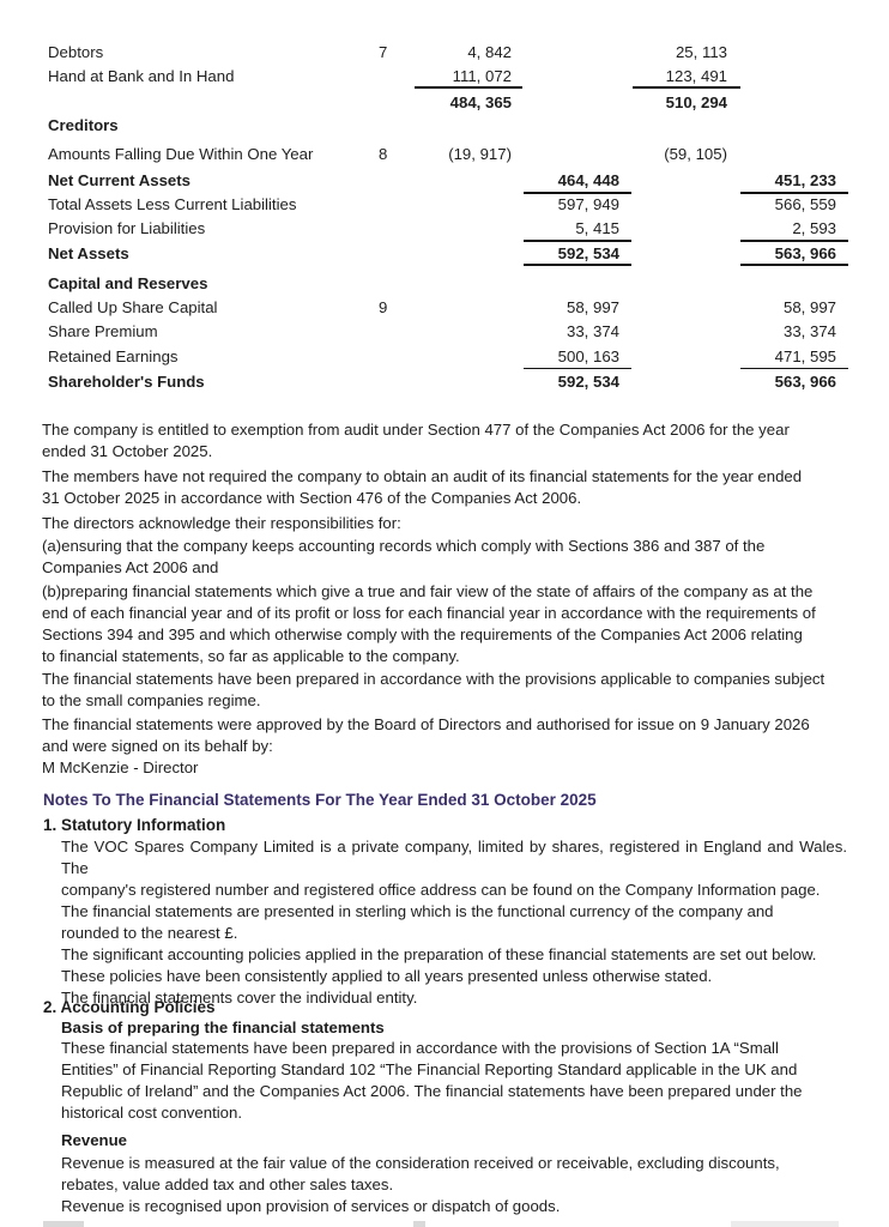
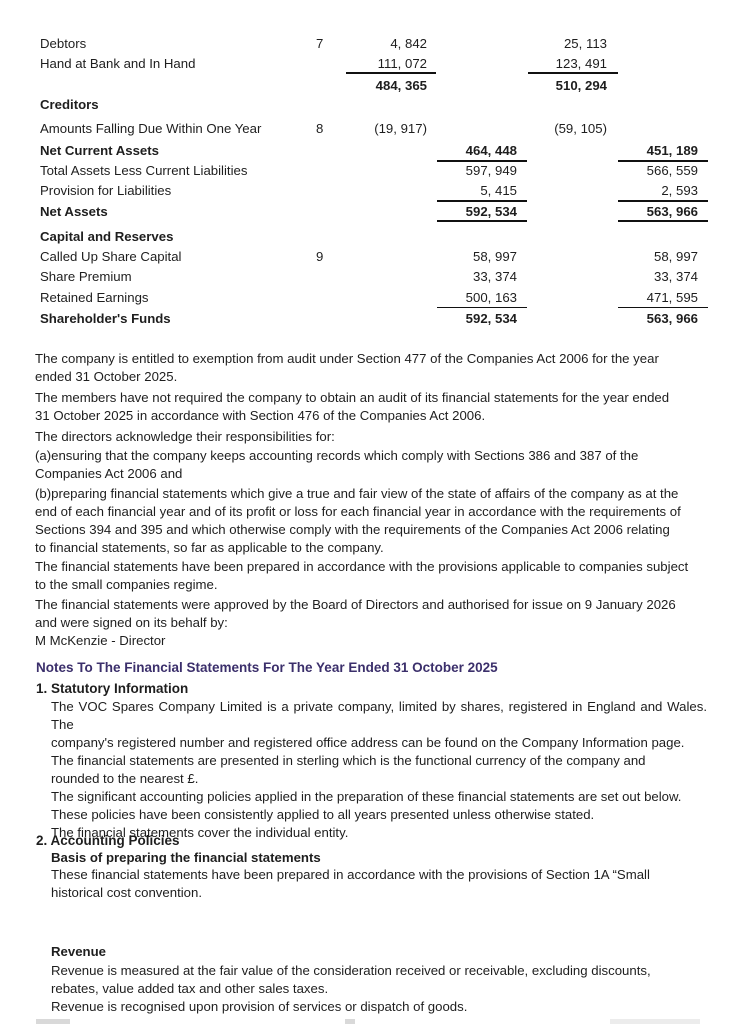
  Debtors
  7
  4, 842
  25, 113
  Hand at Bank and In Hand
  111, 072
  123, 491
  484, 365
  510, 294
  Creditors
  Amounts Falling Due Within One Year
  8
  (19, 917)
  (59, 105)
  Net Current Assets
  464, 448
- 451, 233
+ 451, 189
  Total Assets Less Current Liabilities
  597, 949
  566, 559
  Provision for Liabilities
  5, 415
  2, 593
  Net Assets
  592, 534
  563, 966
  Capital and Reserves
  Called Up Share Capital
  9
  58, 997
  58, 997
  Share Premium
  33, 374
  33, 374
  Retained Earnings
  500, 163
  471, 595
  Shareholder's Funds
  592, 534
  563, 966
  The company is entitled to exemption from audit under Section 477 of the Companies Act 2006 for the year
  ended 31 October 2025.
  The members have not required the company to obtain an audit of its financial statements for the year ended
  31 October 2025 in accordance with Section 476 of the Companies Act 2006.
  The directors acknowledge their responsibilities for:
  (a)ensuring that the company keeps accounting records which comply with Sections 386 and 387 of the
  Companies Act 2006 and
  (b)preparing financial statements which give a true and fair view of the state of affairs of the company as at the
  end of each financial year and of its profit or loss for each financial year in accordance with the requirements of
  Sections 394 and 395 and which otherwise comply with the requirements of the Companies Act 2006 relating
  to financial statements, so far as applicable to the company.
  The financial statements have been prepared in accordance with the provisions applicable to companies subject
  to the small companies regime.
  The financial statements were approved by the Board of Directors and authorised for issue on 9 January 2026
  and were signed on its behalf by:
  M McKenzie - Director
  Notes To The Financial Statements For The Year Ended 31 October 2025
  1. Statutory Information
  The VOC Spares Company Limited is a private company, limited by shares, registered in England and Wales. The
  company's registered number and registered office address can be found on the Company Information page.
  The financial statements are presented in sterling which is the functional currency of the company and
  rounded to the nearest £.
  The significant accounting policies applied in the preparation of these financial statements are set out below.
  These policies have been consistently applied to all years presented unless otherwise stated.
  The financial statements cover the individual entity.
  2. Accounting Policies
  Basis of preparing the financial statements
  These financial statements have been prepared in accordance with the provisions of Section 1A “Small
- Entities” of Financial Reporting Standard 102 “The Financial Reporting Standard applicable in the UK and
- Republic of Ireland” and the Companies Act 2006. The financial statements have been prepared under the
  historical cost convention.
  Revenue
  Revenue is measured at the fair value of the consideration received or receivable, excluding discounts,
  rebates, value added tax and other sales taxes.
  Revenue is recognised upon provision of services or dispatch of goods.
